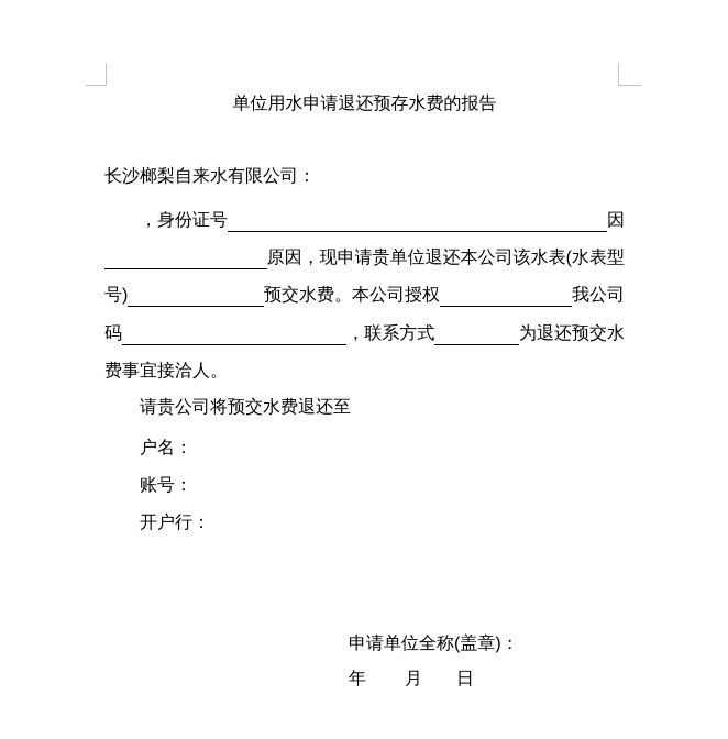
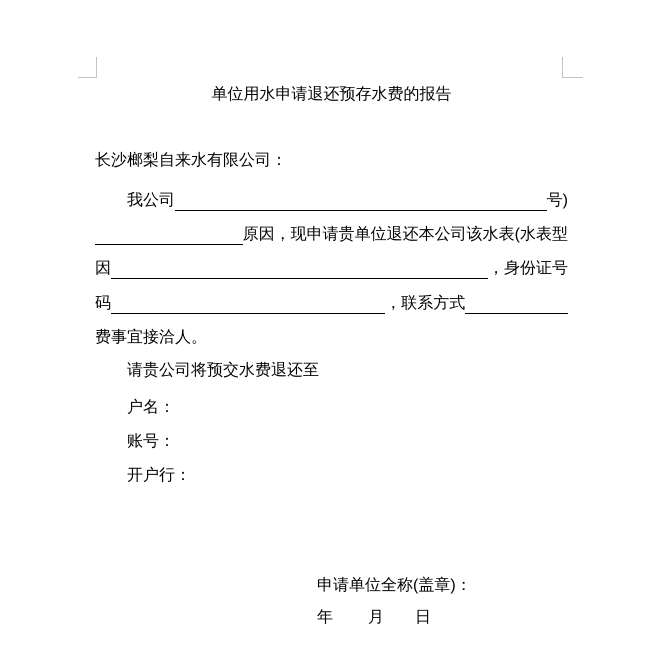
  单位用水申请退还预存水费的报告
  长沙榔梨自来水有限公司：
- ，身份证号
+ 我公司
- 因
+ 号)
  原因，现申请贵单位退还本公司该水表(水表型
- 号)
+ 因
- 预交水费。本公司授权
- 我公司
+ ，身份证号
  码
  ，联系方式
- 为退还预交水
  费事宜接洽人。
  请贵公司将预交水费退还至
  户名：
  账号：
  开户行：
  申请单位全称(盖章)：
  年
  月
  日
